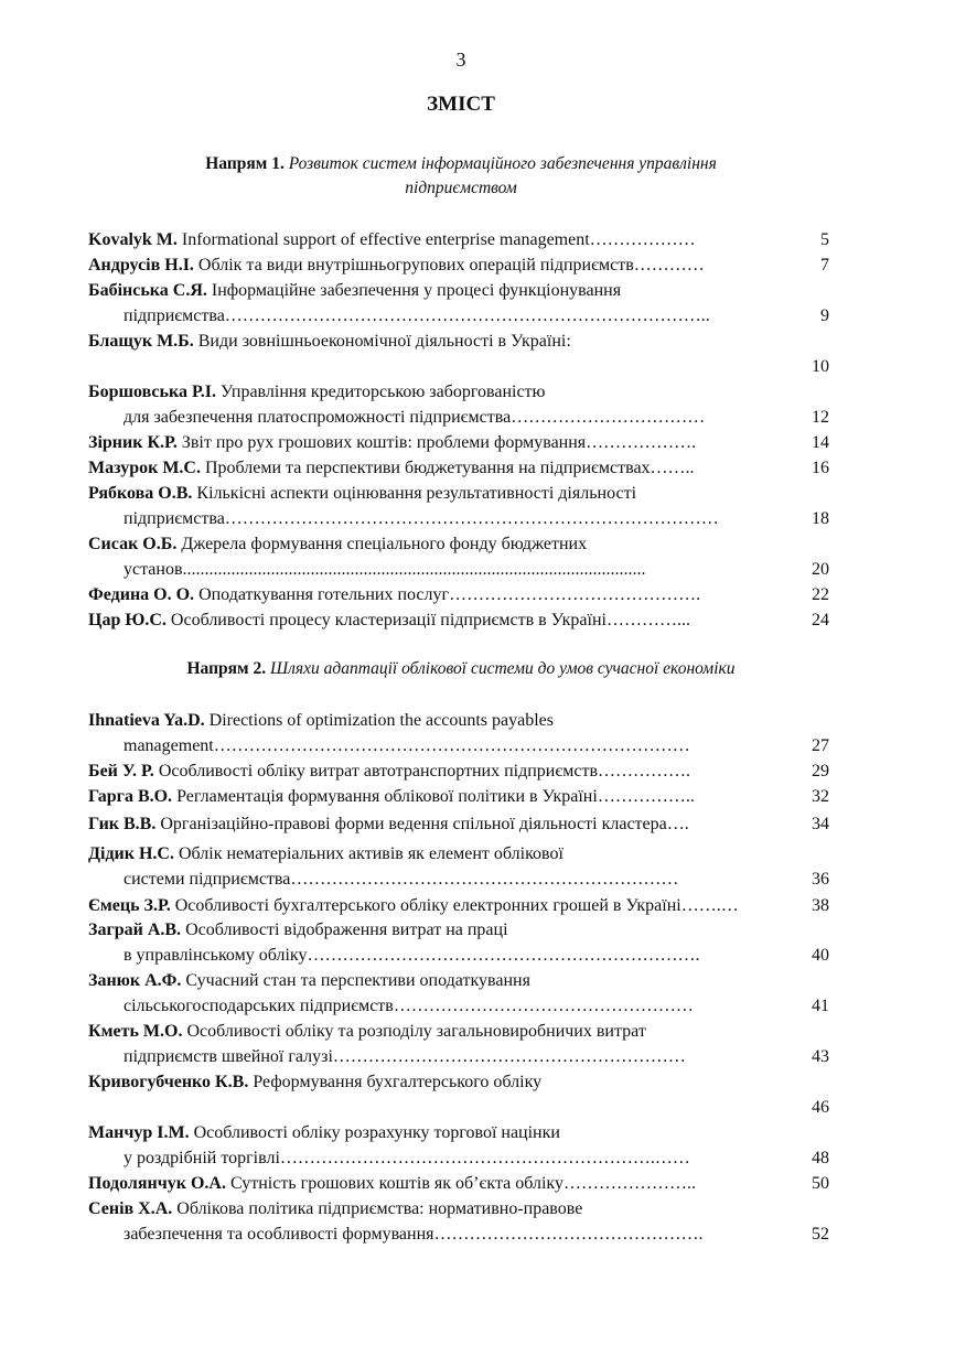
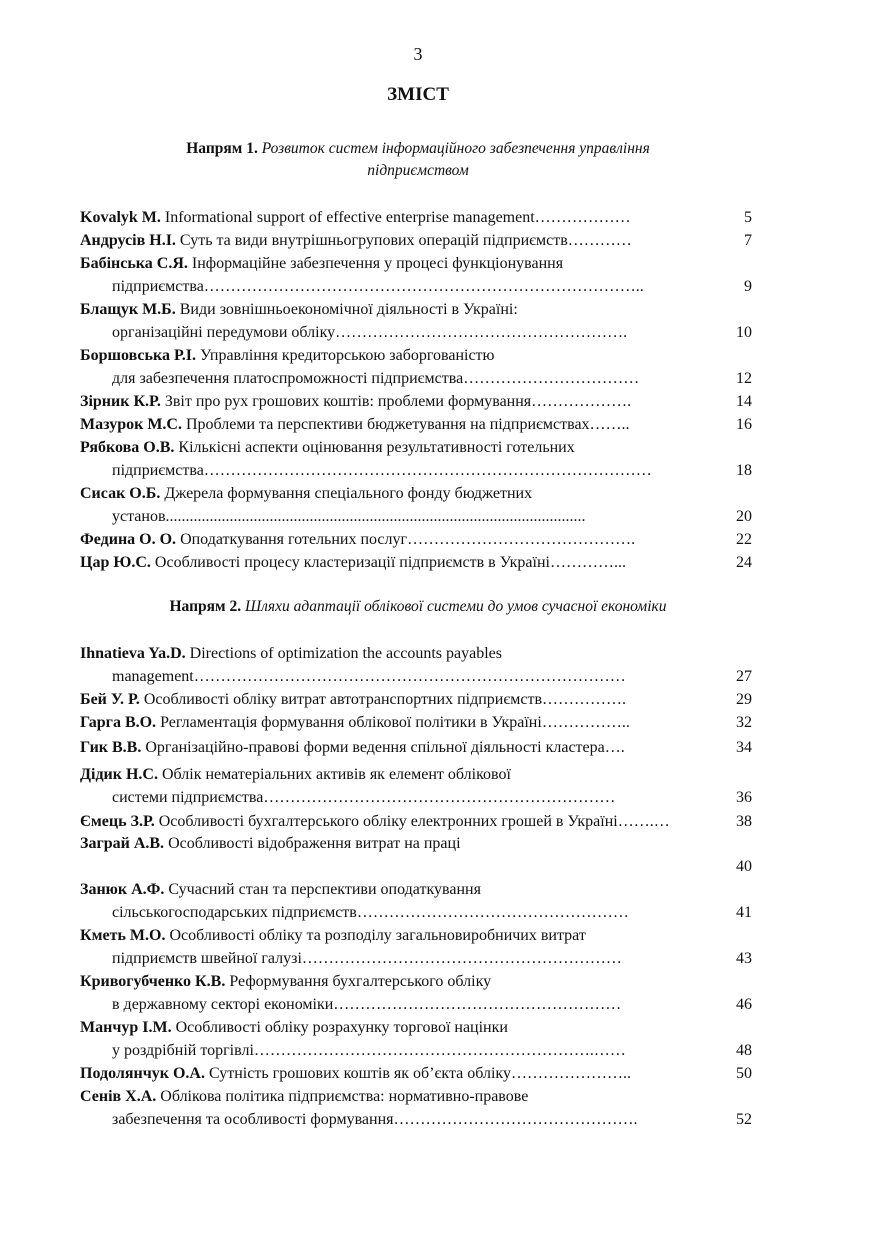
  3
  ЗМІСТ
  Напрям 1. Розвиток систем інформаційного забезпечення управління
  підприємством
  Напрям 2. Шляхи адаптації облікової системи до умов сучасної економіки
  Kovalyk M. Informational support of effective enterprise management………………
  5
- Андрусів Н.І. Облік та види внутрішньогрупових операцій підприємств…………
+ Андрусів Н.І. Суть та види внутрішньогрупових операцій підприємств…………
  7
  Бабінська С.Я. Інформаційне забезпечення у процесі функціонування
  підприємства………………………………………………………………………..
  9
  Блащук М.Б. Види зовнішньоекономічної діяльності в Україні:
+ організаційні передумови обліку……………………………………………….
  10
  Боршовська Р.І. Управління кредиторською заборгованістю
  для забезпечення платоспроможності підприємства……………………………
  12
  Зірник К.Р. Звіт про рух грошових коштів: проблеми формування……………….
  14
  Мазурок М.С. Проблеми та перспективи бюджетування на підприємствах……..
  16
- Рябкова О.В. Кількісні аспекти оцінювання результативності діяльності
+ Рябкова О.В. Кількісні аспекти оцінювання результативності готельних
  підприємства…………………………………………………………………………
  18
  Сисак О.Б. Джерела формування спеціального фонду бюджетних
  установ.........................................................................................................
  20
  Федина О. О. Оподаткування готельних послуг…………………………………….
  22
  Цар Ю.С. Особливості процесу кластеризації підприємств в Україні…………...
  24
  Ihnatieva Ya.D. Directions of optimization the accounts payables
  management………………………………………………………………………
  27
  Бей У. Р. Особливості обліку витрат автотранспортних підприємств…………….
  29
  Гарга В.О. Регламентація формування облікової політики в Україні……………..
  32
  Гик В.В. Організаційно-правові форми ведення спільної діяльності кластера….
  34
  Дідик Н.С. Облік нематеріальних активів як елемент облікової
  системи підприємства…………………………………………………………
  36
  Ємець З.Р. Особливості бухгалтерського обліку електронних грошей в Україні…….…
  38
  Заграй А.В. Особливості відображення витрат на праці
- в управлінському обліку………………………………………………………….
  40
  Занюк А.Ф. Сучасний стан та перспективи оподаткування
  сільськогосподарських підприємств……………………………………………
  41
  Кметь М.О. Особливості обліку та розподілу загальновиробничих витрат
  підприємств швейної галузі……………………………………………………
  43
  Кривогубченко К.В. Реформування бухгалтерського обліку
+ в державному секторі економіки………………………………………………
  46
  Манчур І.М. Особливості обліку розрахунку торгової націнки
  у роздрібній торгівлі……………………………………………………….……
  48
  Подолянчук О.А. Сутність грошових коштів як об’єкта обліку…………………..
  50
  Сенів Х.А. Облікова політика підприємства: нормативно-правове
  забезпечення та особливості формування……………………………………….
  52
